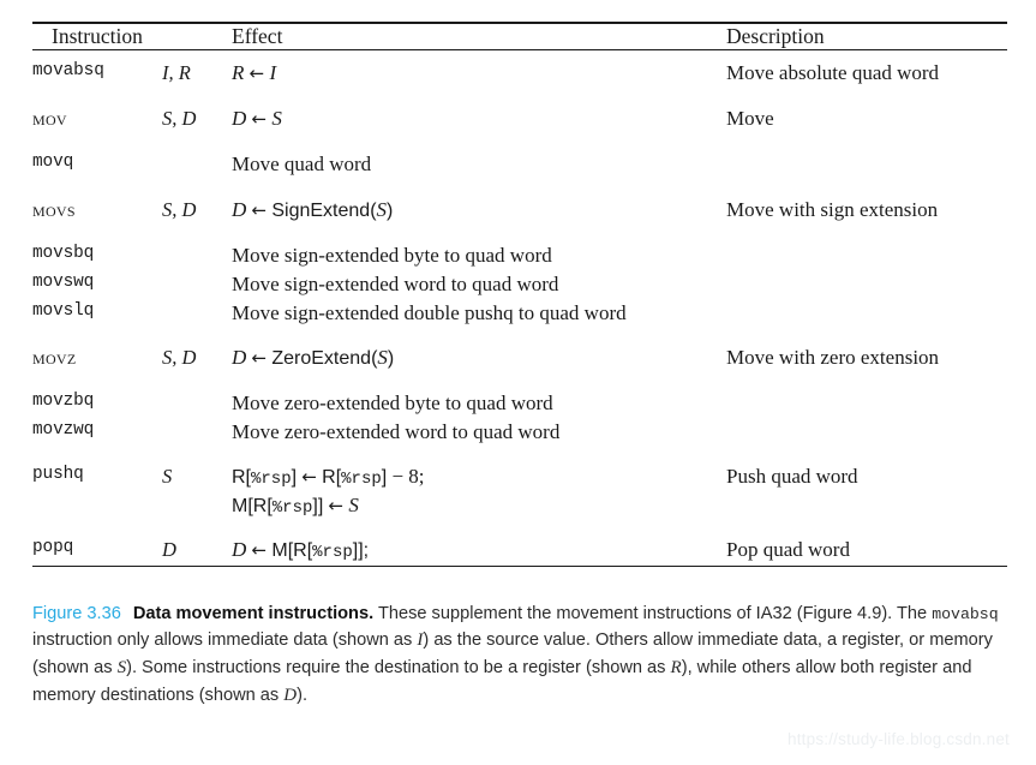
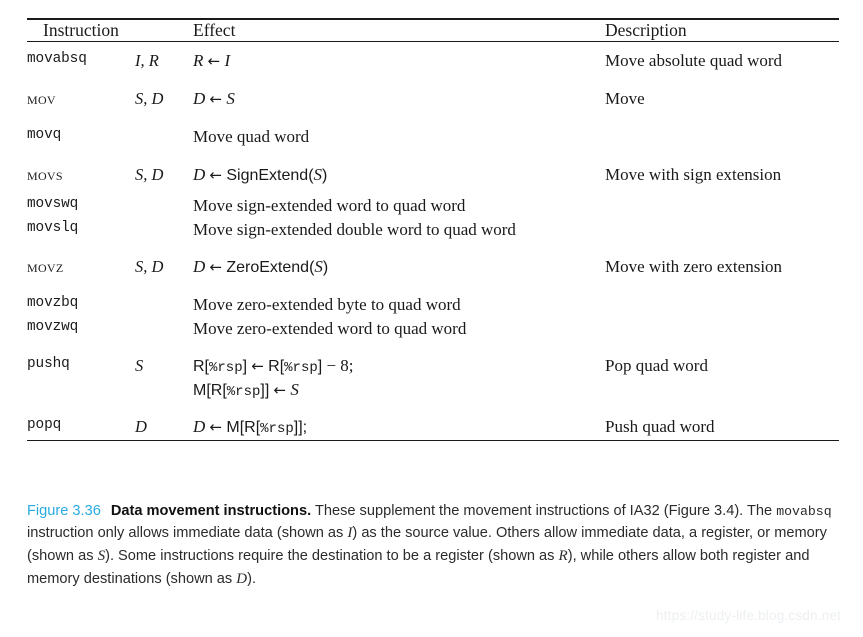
  Instruction		Effect	Description
  movabsq	I, R	R ← I	Move absolute quad word
  mov	S, D	D ← S	Move
  movq		Move quad word
  movs	S, D	D ← SignExtend(S)	Move with sign extension
- movsbq		Move sign-extended byte to quad word
  movswq		Move sign-extended word to quad word
- movslq		Move sign-extended double pushq to quad word
+ movslq		Move sign-extended double word to quad word
  movz	S, D	D ← ZeroExtend(S)	Move with zero extension
  movzbq		Move zero-extended byte to quad word
  movzwq		Move zero-extended word to quad word
- pushq	S	R[%rsp] ← R[%rsp] − 8;	Push quad word
+ pushq	S	R[%rsp] ← R[%rsp] − 8;	Pop quad word
  		M[R[%rsp]] ← S
- popq	D	D ← M[R[%rsp]];	Pop quad word
+ popq	D	D ← M[R[%rsp]];	Push quad word
- Figure 3.36 Data movement instructions. These supplement the movement instructions of IA32 (Figure 4.9). The movabsq instruction only allows immediate data (shown as I) as the source value. Others allow immediate data, a register, or memory (shown as S). Some instructions require the destination to be a register (shown as R), while others allow both register and memory destinations (shown as D).
+ Figure 3.36 Data movement instructions. These supplement the movement instructions of IA32 (Figure 3.4). The movabsq instruction only allows immediate data (shown as I) as the source value. Others allow immediate data, a register, or memory (shown as S). Some instructions require the destination to be a register (shown as R), while others allow both register and memory destinations (shown as D).
